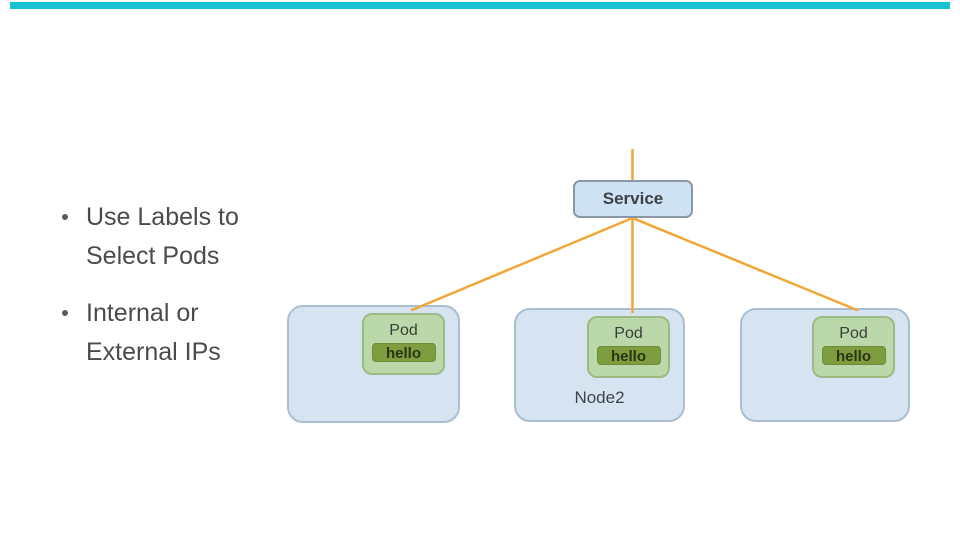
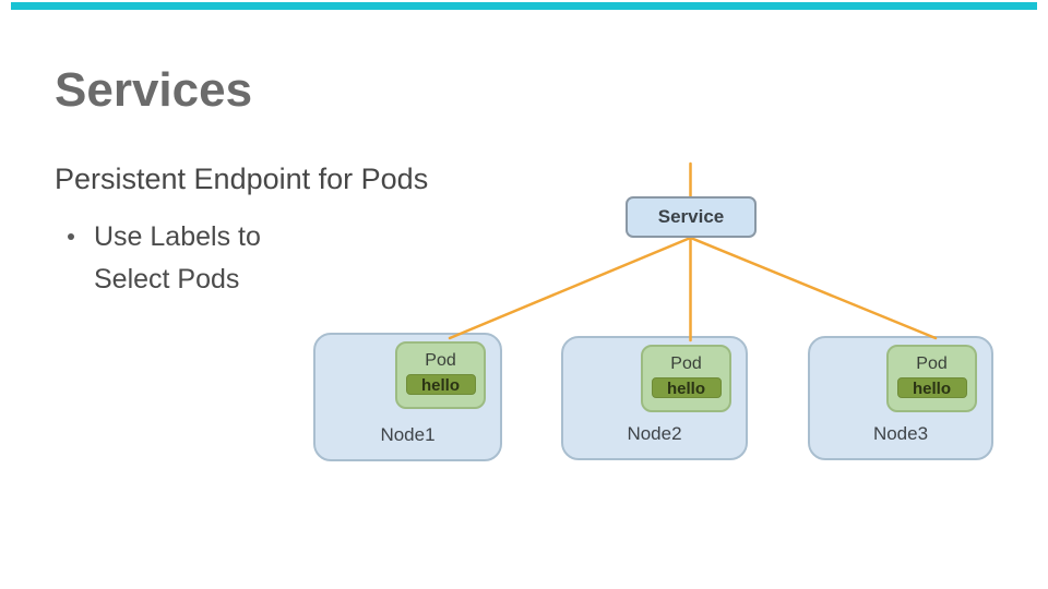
+ Services
+ Persistent Endpoint for Pods
  Use Labels to
  Select Pods
- Internal or
- External IPs
  Pod
  hello
+ Node1
  Pod
  hello
  Node2
  Pod
  hello
+ Node3
  Service
